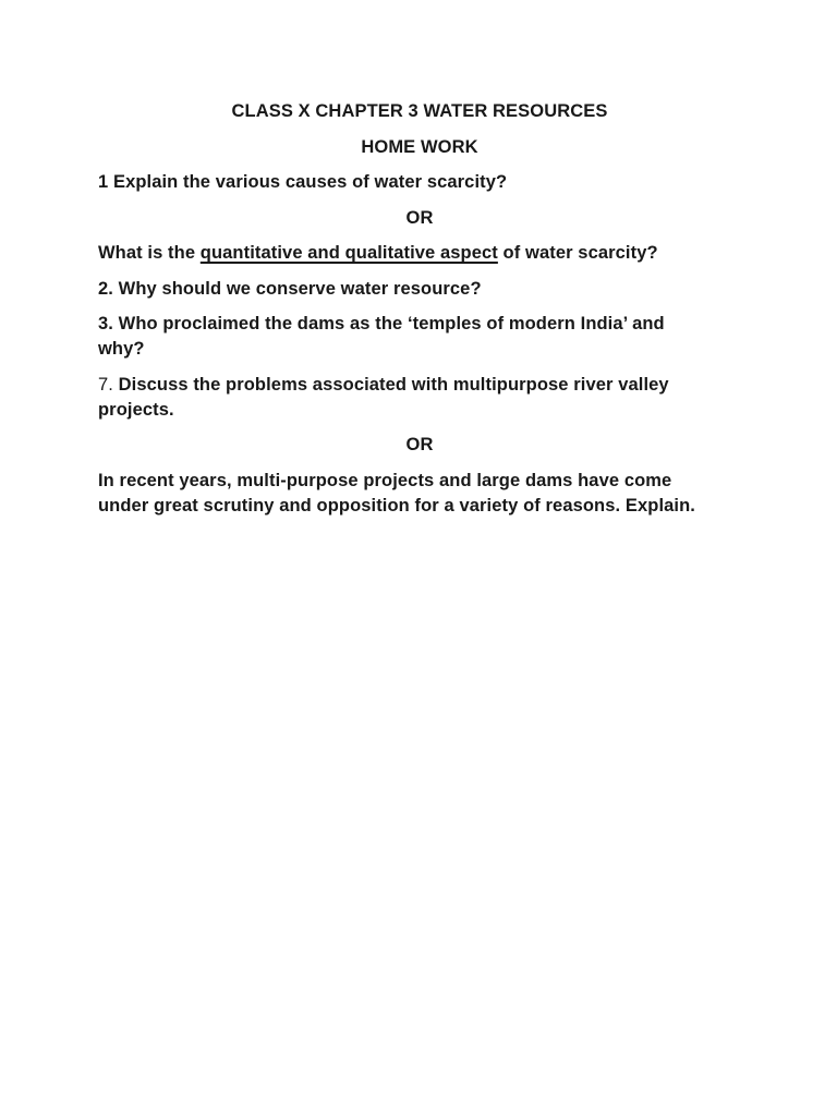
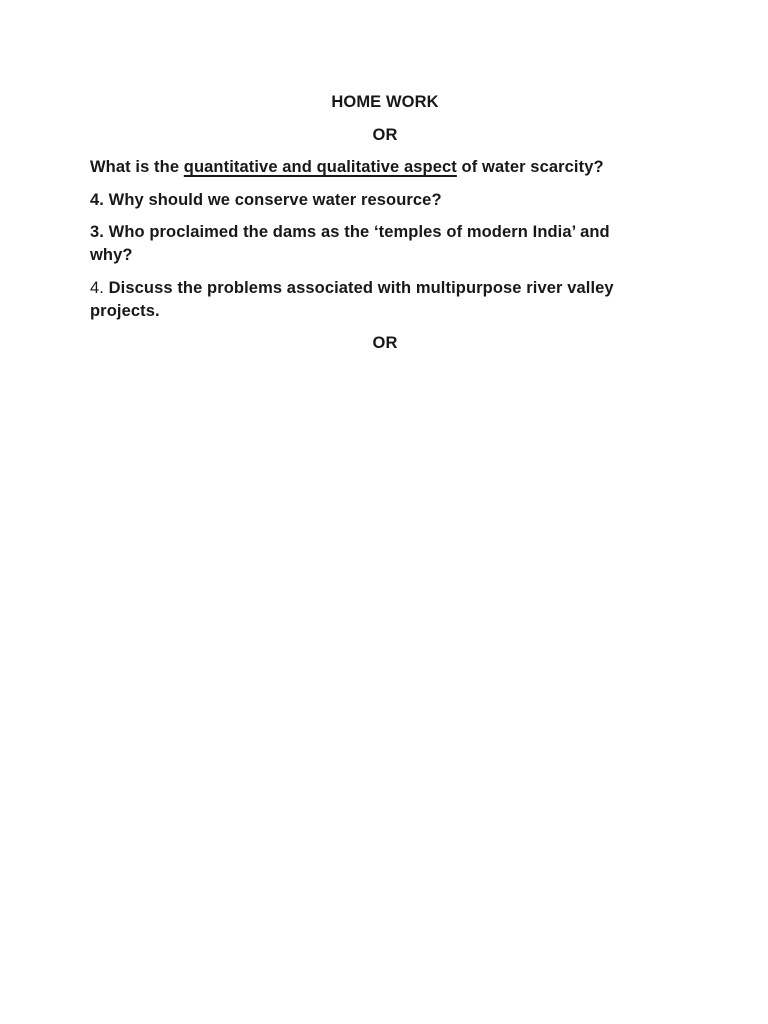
- CLASS X CHAPTER 3 WATER RESOURCES
  HOME WORK
- 1 Explain the various causes of water scarcity?
  OR
  What is the quantitative and qualitative aspect of water scarcity?
- 2. Why should we conserve water resource?
+ 4. Why should we conserve water resource?
  3. Who proclaimed the dams as the ‘temples of modern India’ and
  why?
- 7. Discuss the problems associated with multipurpose river valley
+ 4. Discuss the problems associated with multipurpose river valley
  projects.
  OR
- In recent years, multi-purpose projects and large dams have come
- under great scrutiny and opposition for a variety of reasons. Explain.
